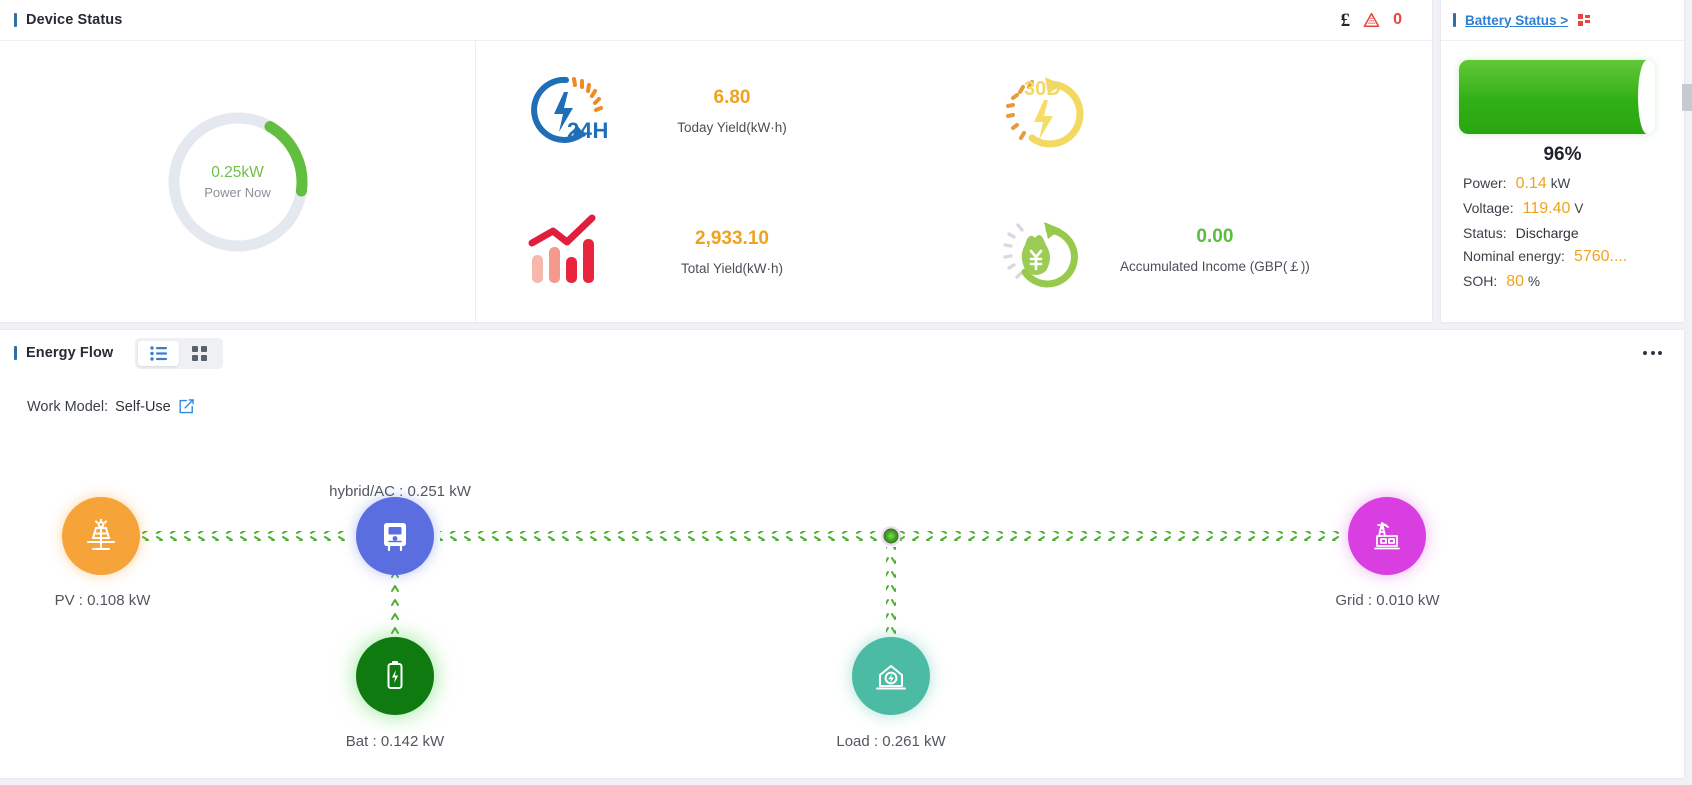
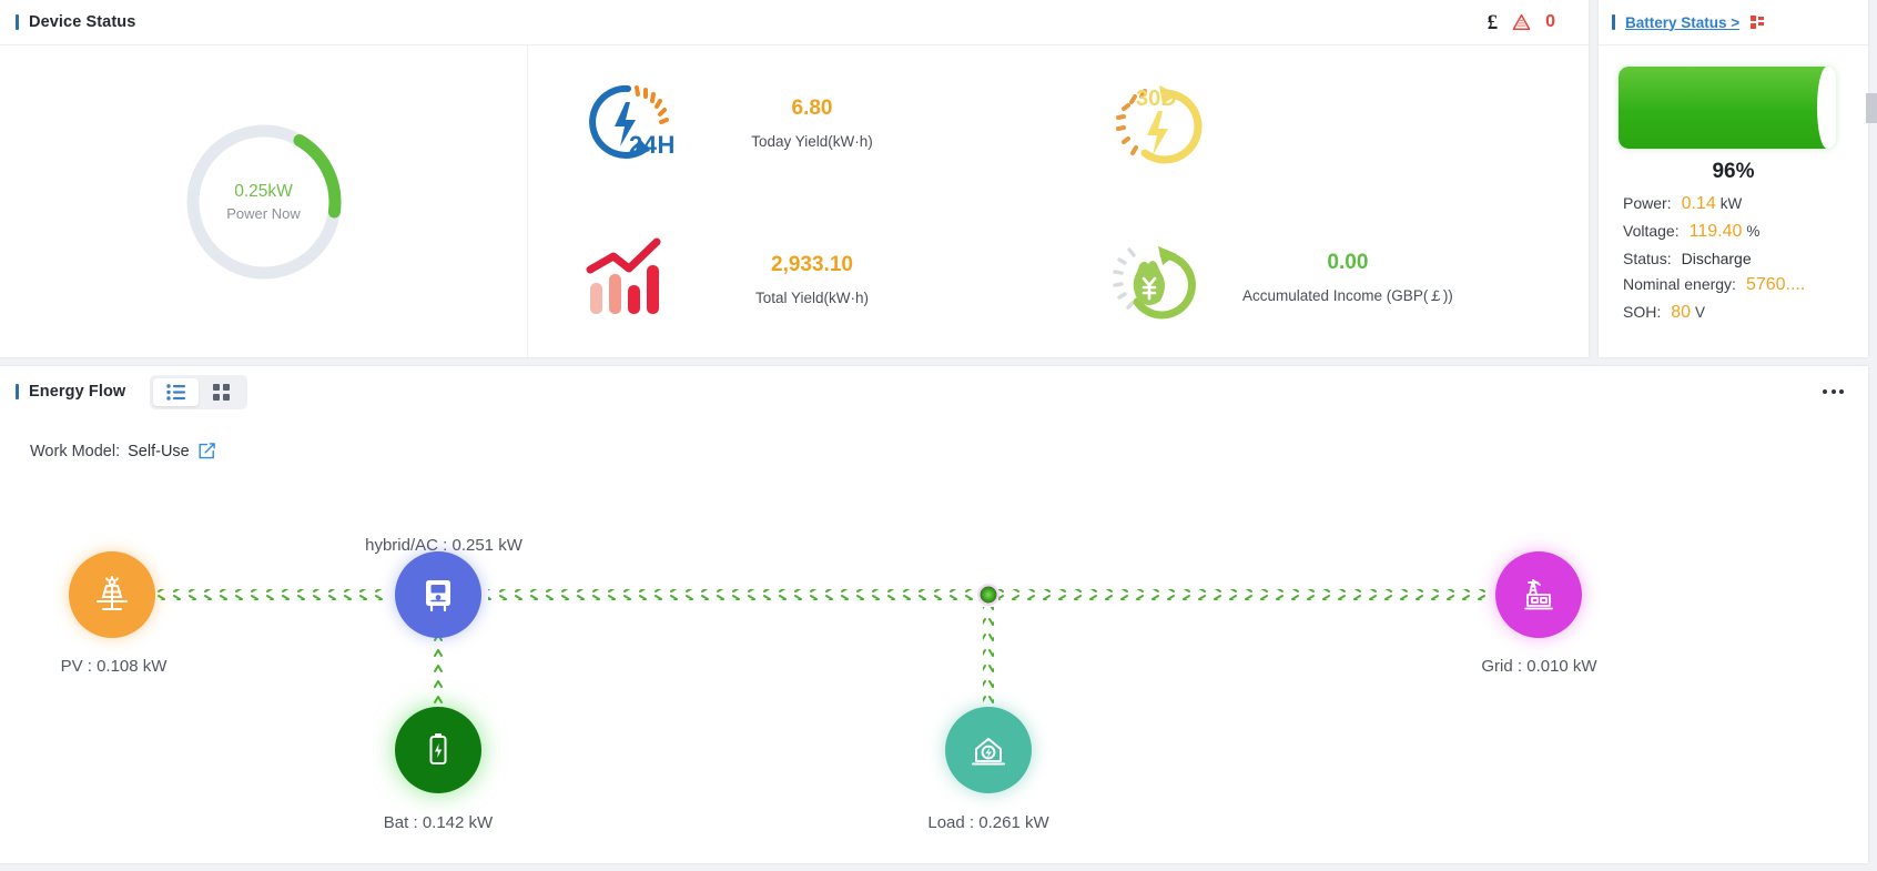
  Device Status
  £
  0
  0.25kW
  Power Now
  24H
  6.80
  Today Yield(kW·h)
  30D
  2,933.10
  Total Yield(kW·h)
  0.00
  Accumulated Income (GBP(￡))
  Battery Status >
  96%
  Power:
  0.14
  kW
  Voltage:
  119.40
- V
+ %
  Status:
  Discharge
  Nominal energy:
  5760....
  SOH:
  80
- %
+ V
  Energy Flow
  Work Model:
  Self-Use
  PV : 0.108 kW
  hybrid/AC : 0.251 kW
  Bat : 0.142 kW
  Load : 0.261 kW
  Grid : 0.010 kW
